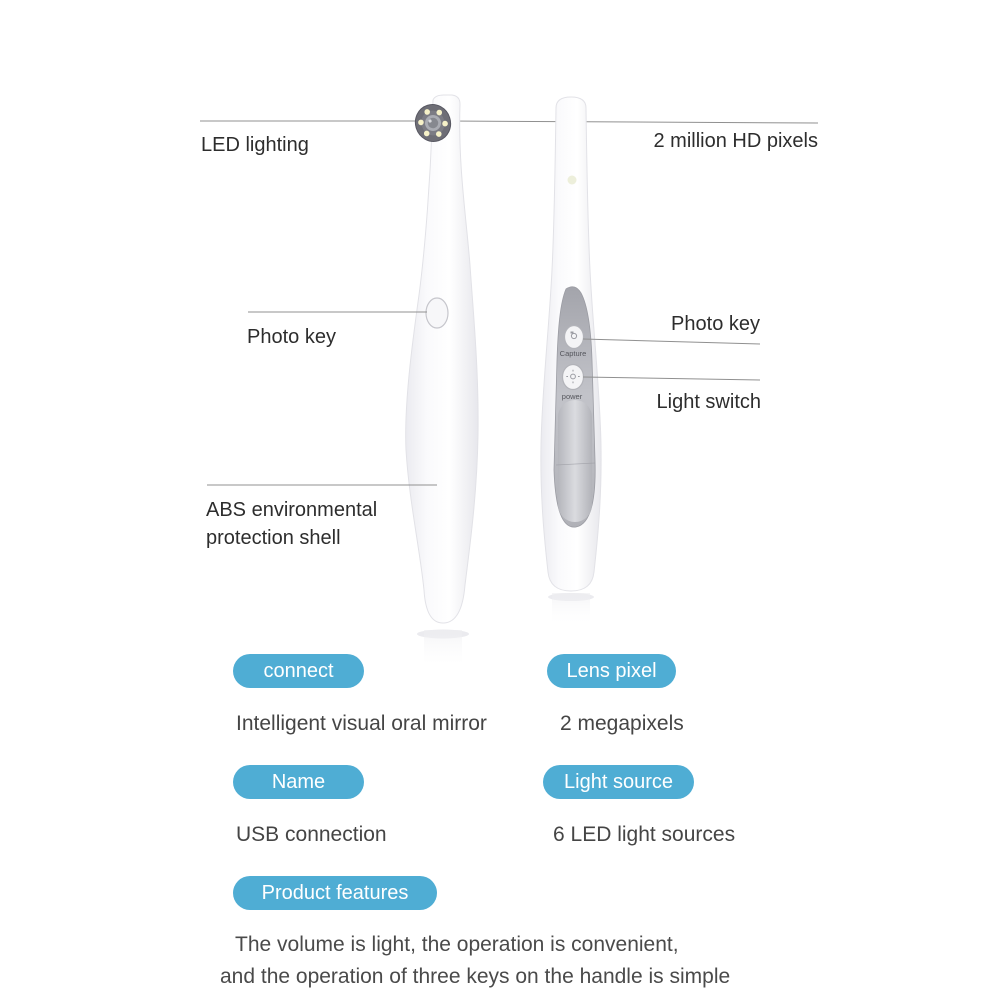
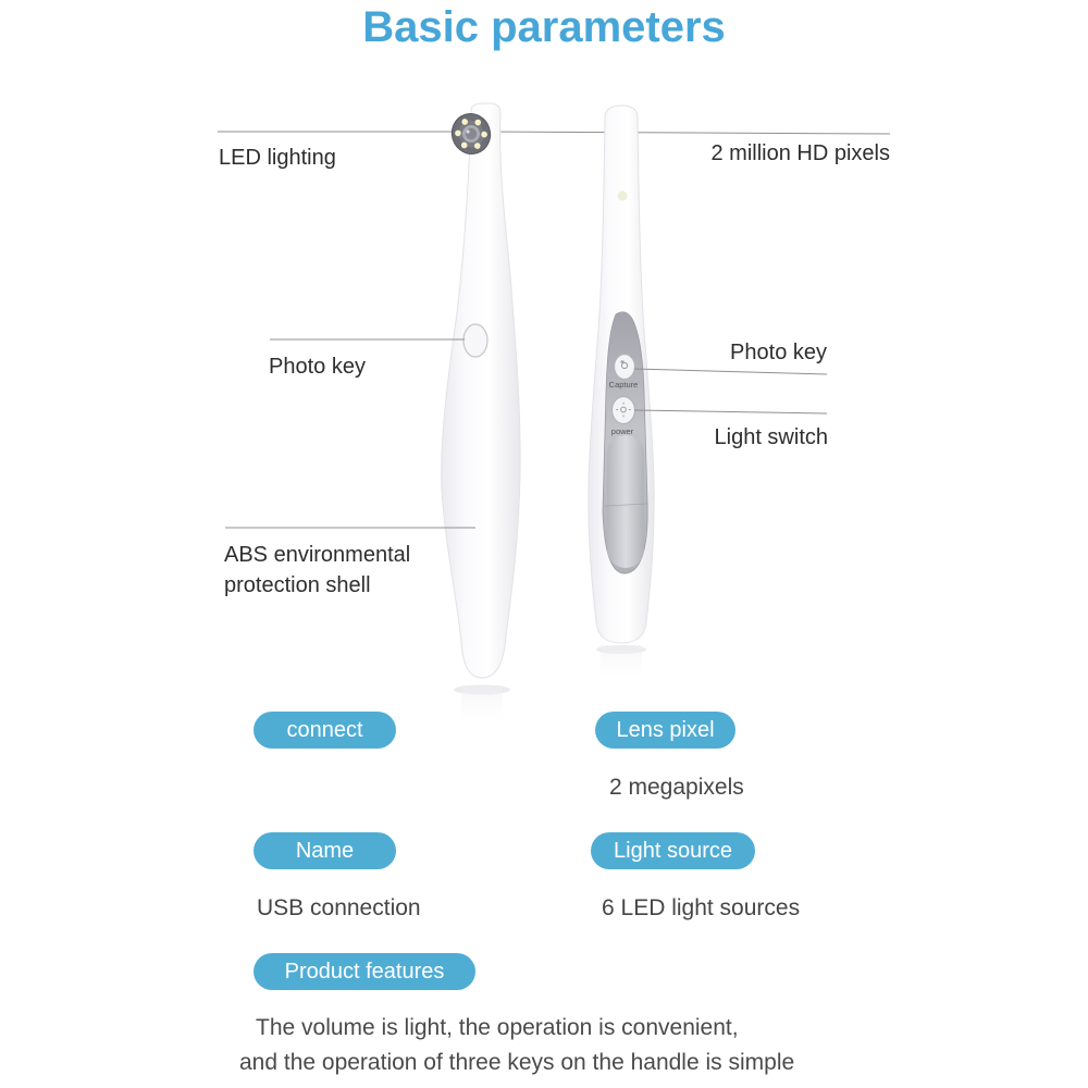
+ Basic parameters
  Capture
  power
  LED lighting
  2 million HD pixels
  Photo key
  Photo key
  Light switch
  ABS environmental
  protection shell
  connect
  Lens pixel
- Intelligent visual oral mirror
  2 megapixels
  Name
  Light source
  USB connection
  6 LED light sources
  Product features
  The volume is light, the operation is convenient,
  and the operation of three keys on the handle is simple
